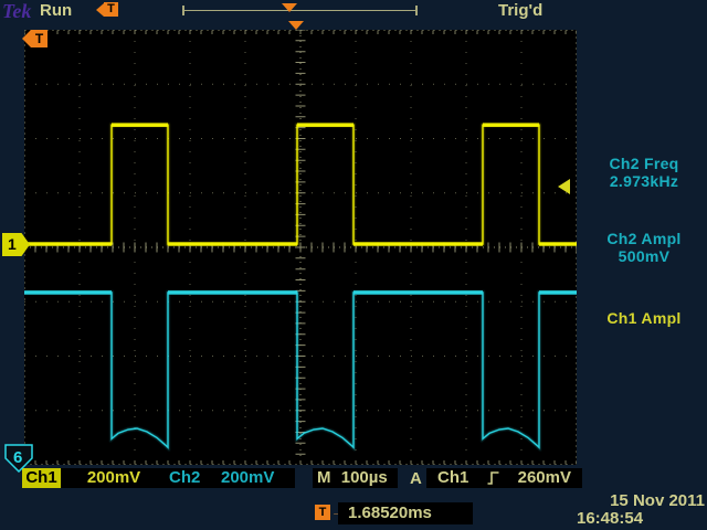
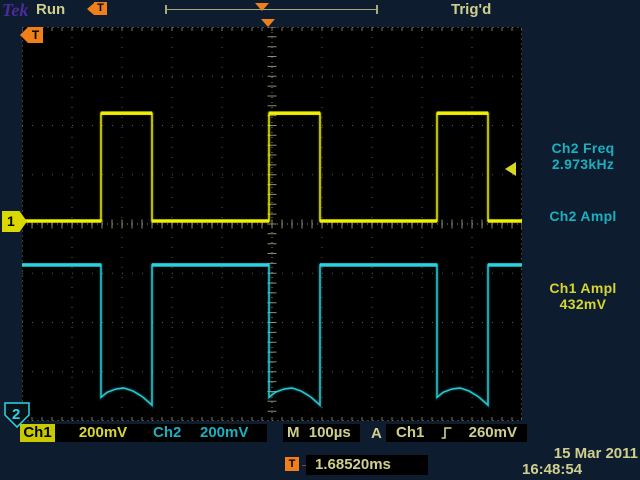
  Tek
  Run
  T
  Trig'd
  T
  1
- 6
+ 2
  Ch2 Freq
  2.973kHz
  Ch2 Ampl
- 500mV
  Ch1 Ampl
+ 432mV
  Ch1
  200mV
  Ch2
  200mV
  M
  100µs
  A
  Ch1
  260mV
  T
  1.68520ms
- 15 Nov 2011
+ 15 Mar 2011
  16:48:54
